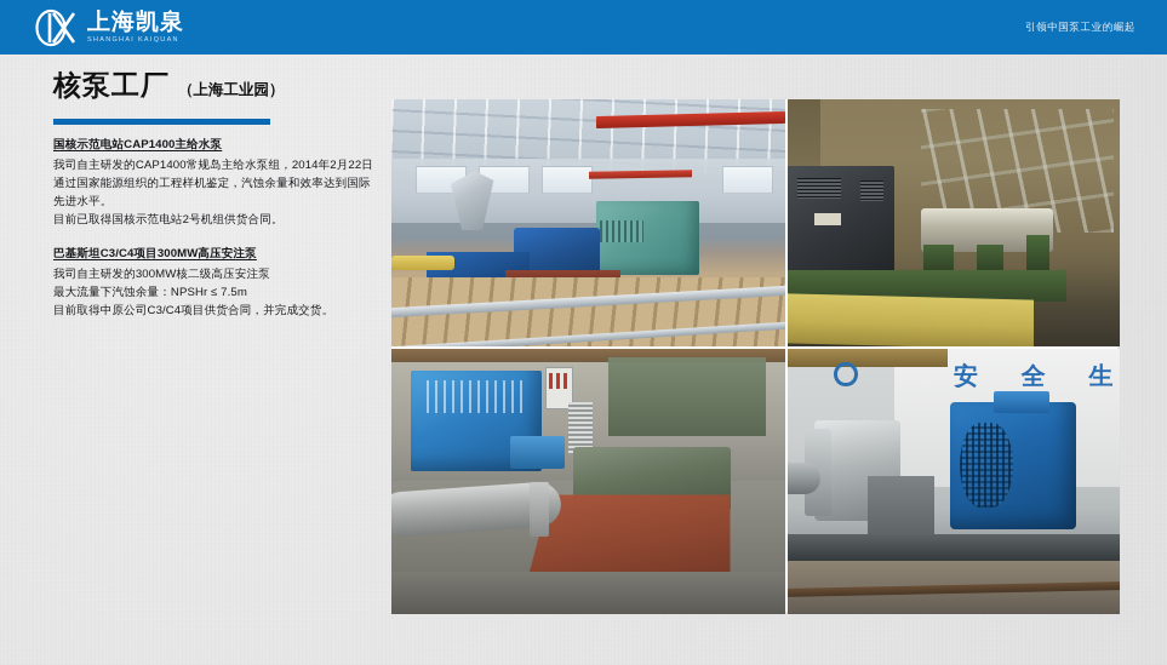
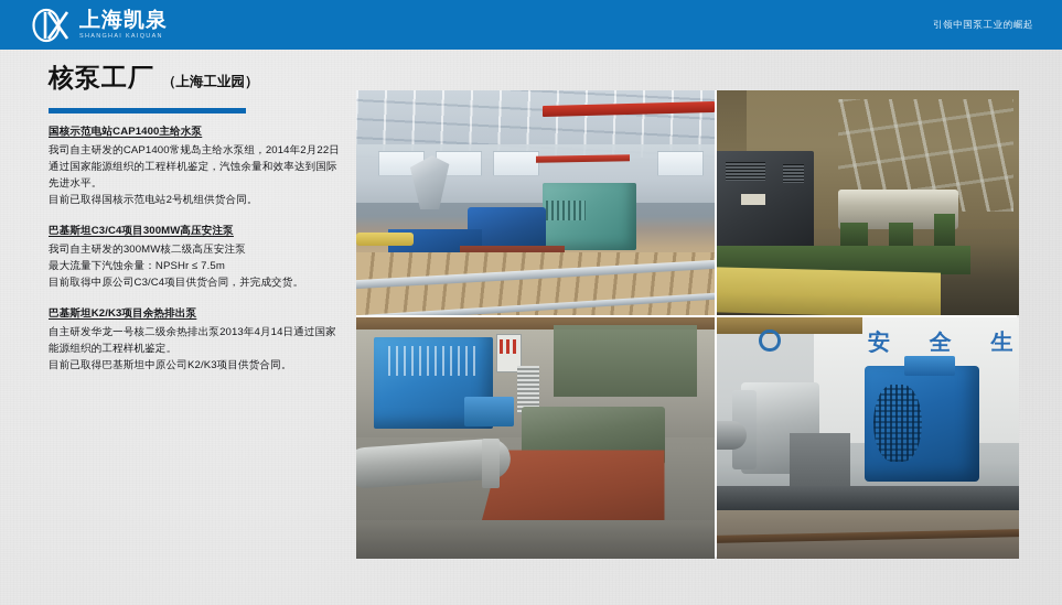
  上海凯泉
  引领中国泵工业的崛起
  核泵工厂
  （上海工业园）
  国核示范电站CAP1400主给水泵
  我司自主研发的CAP1400常规岛主给水泵组，2014年2月22日
  通过国家能源组织的工程样机鉴定，汽蚀余量和效率达到国际
  先进水平。
  目前已取得国核示范电站2号机组供货合同。
  巴基斯坦C3/C4项目300MW高压安注泵
  我司自主研发的300MW核二级高压安注泵
  最大流量下汽蚀余量：NPSHr ≤ 7.5m
  目前取得中原公司C3/C4项目供货合同，并完成交货。
+ 巴基斯坦K2/K3项目余热排出泵
+ 自主研发华龙一号核二级余热排出泵2013年4月14日通过国家
+ 能源组织的工程样机鉴定。
+ 目前已取得巴基斯坦中原公司K2/K3项目供货合同。
  安
  全
  生
